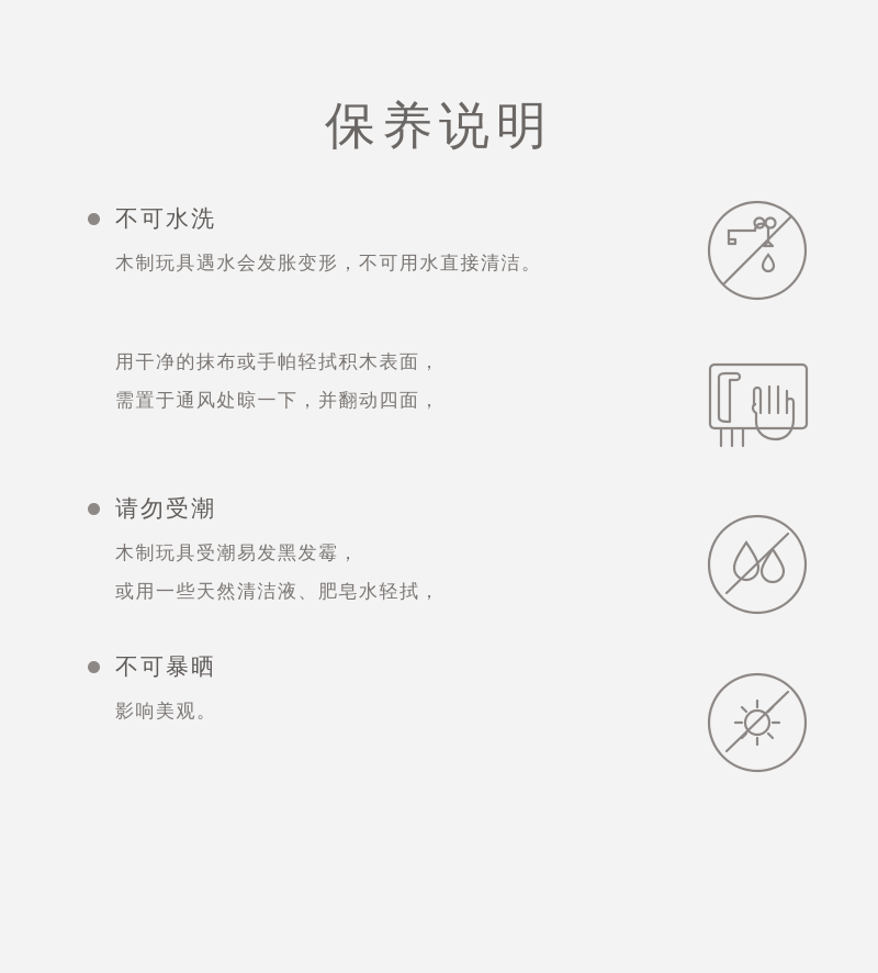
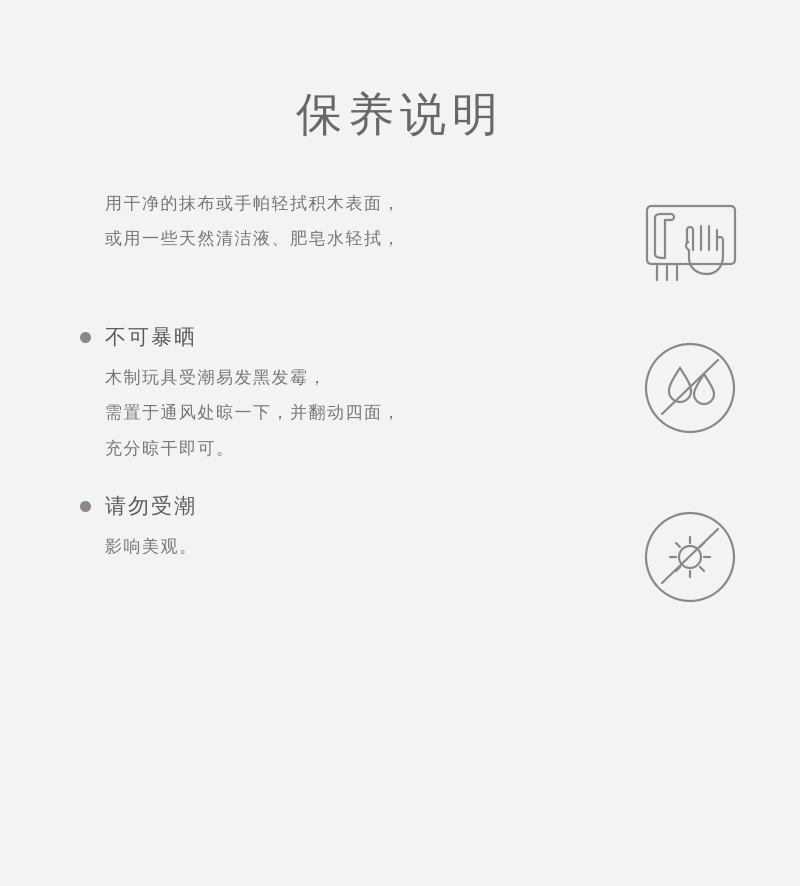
  保养说明
- 不可水洗
- 木制玩具遇水会发胀变形，不可用水直接清洁。
  用干净的抹布或手帕轻拭积木表面，
- 需置于通风处晾一下，并翻动四面，
+ 或用一些天然清洁液、肥皂水轻拭，
- 请勿受潮
+ 不可暴晒
  木制玩具受潮易发黑发霉，
- 或用一些天然清洁液、肥皂水轻拭，
+ 需置于通风处晾一下，并翻动四面，
+ 充分晾干即可。
- 不可暴晒
+ 请勿受潮
  影响美观。
